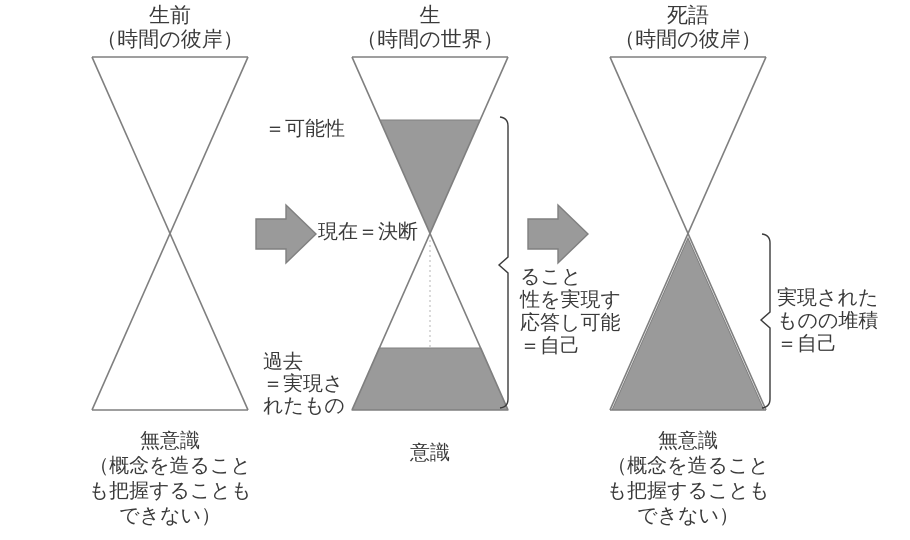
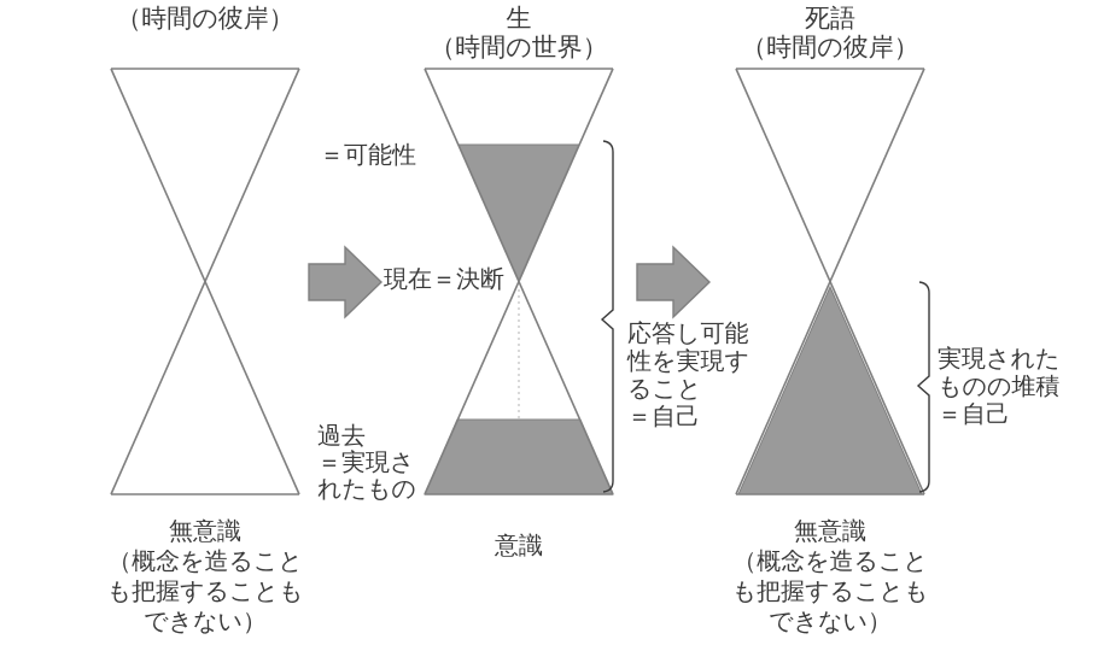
- 生前
  （時間の彼岸）
  生
  （時間の世界）
  死語
  （時間の彼岸）
  ＝可能性
  現在＝決断
  過去
  ＝実現さ
  れたもの
- ること
+ 応答し可能
  性を実現す
- 応答し可能
+ ること
  ＝自己
  実現された
  ものの堆積
  ＝自己
  無意識
  （概念を造ること
  も把握することも
  できない）
  意識
  無意識
  （概念を造ること
  も把握することも
  できない）
